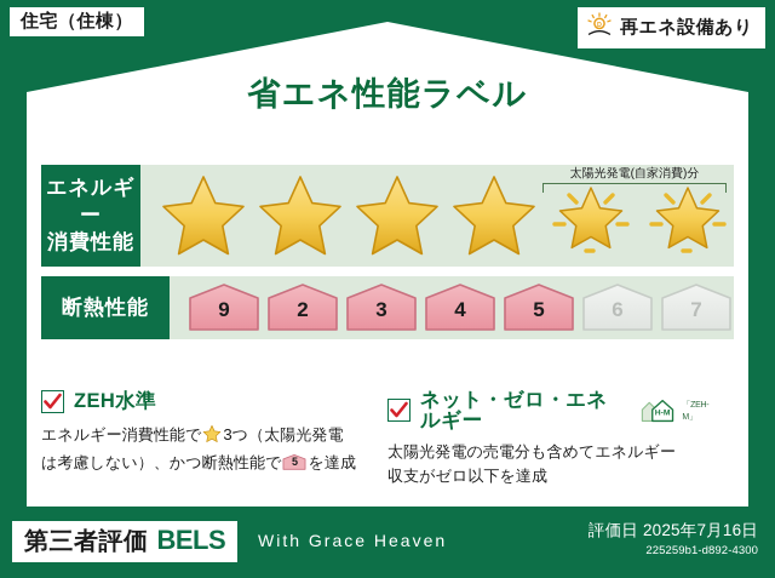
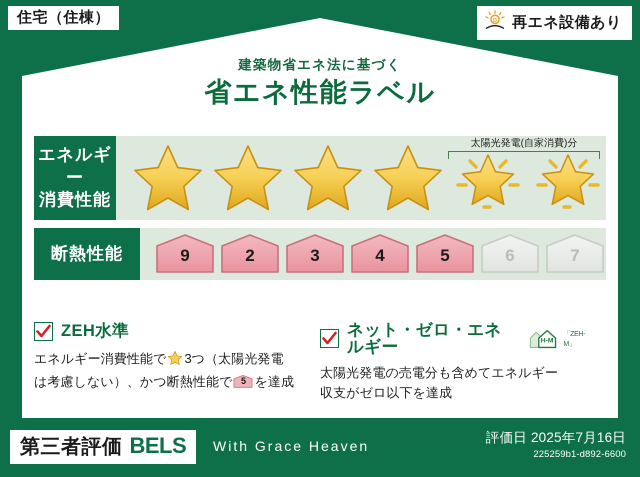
  住宅（住棟）
  再エネ設備あり
+ 建築物省エネ法に基づく
  省エネ性能ラベル
  エネルギー
  消費性能
  太陽光発電(自家消費)分
  断熱性能
  9
  2
  3
  4
  5
  6
  7
  ZEH水準
  エネルギー消費性能で 3つ（太陽光発電
  は考慮しない）、かつ断熱性能で
  5
  を達成
  ネット・ゼロ・エネルギー
  太陽光発電の売電分も含めてエネルギー
  収支がゼロ以下を達成
  第三者評価
  BELS
  With Grace Heaven
  評価日 2025年7月16日
- 225259b1-d892-4300
+ 225259b1-d892-6600
